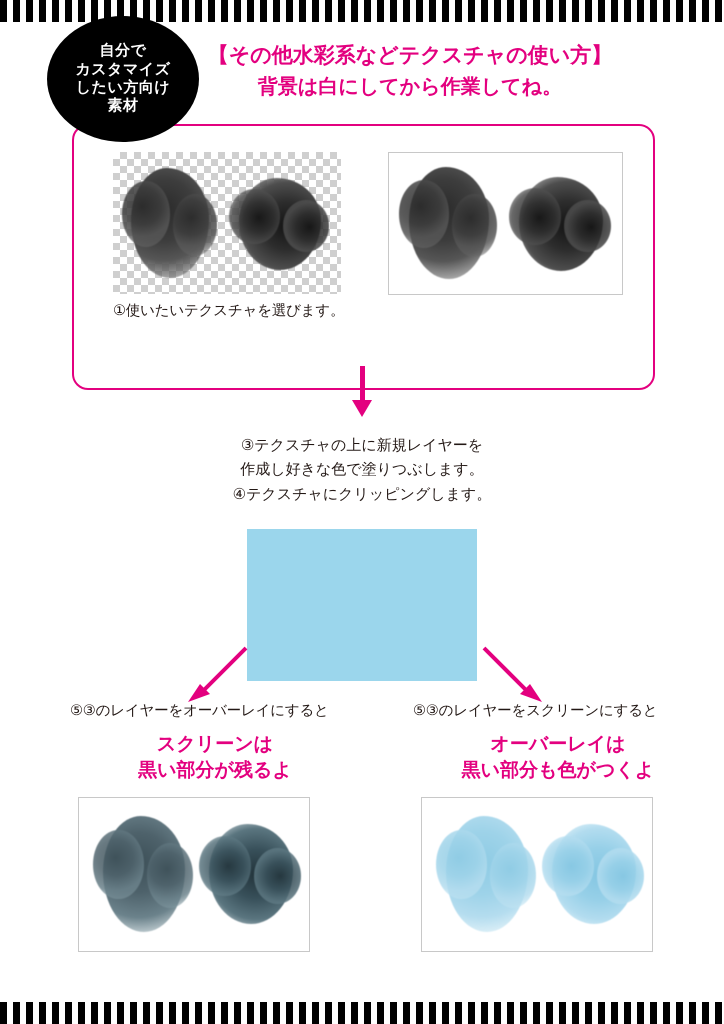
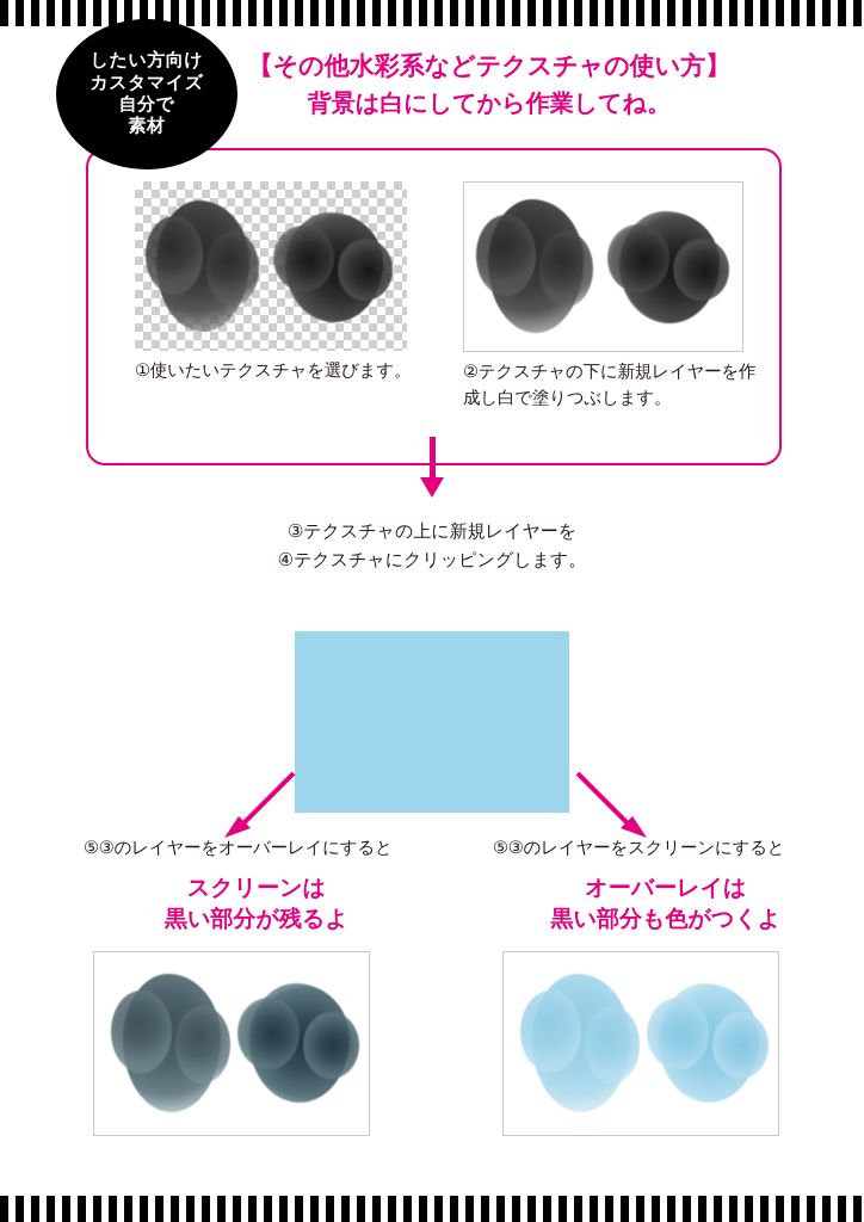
- 自分で
+ したい方向け
  カスタマイズ
- したい方向け
+ 自分で
  素材
  【その他水彩系などテクスチャの使い方】
  背景は白にしてから作業してね。
  ①使いたいテクスチャを選びます。
+ ②テクスチャの下に新規レイヤーを作成し白で塗りつぶします。
  ③テクスチャの上に新規レイヤーを
- 作成し好きな色で塗りつぶします。
  ④テクスチャにクリッピングします。
  ⑤③のレイヤーをオーバーレイにすると
  スクリーンは
  黒い部分が残るよ
  ⑤③のレイヤーをスクリーンにすると
  オーバーレイは
  黒い部分も色がつくよ
